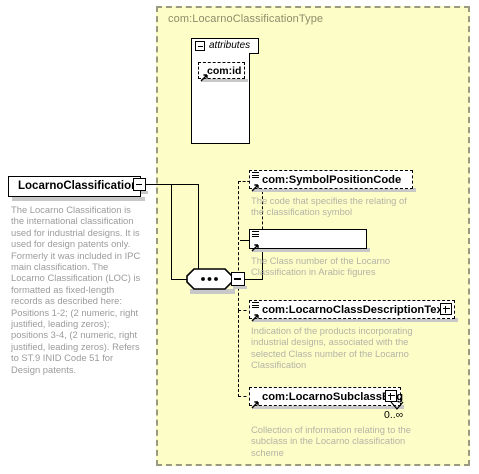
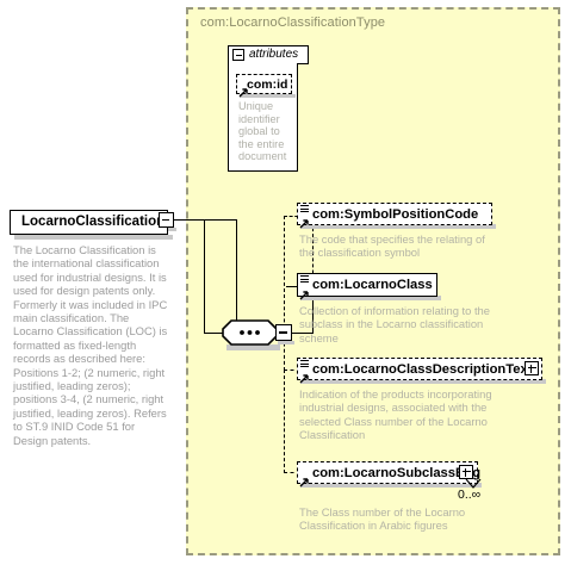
  com:LocarnoClassificationType
  LocarnoClassificatio
  The Locarno Classification is the international classification used for industrial designs. It is used for design patents only. Formerly it was included in IPC main classification. The Locarno Classification (LOC) is formatted as fixed-length records as described here: Positions 1-2; (2 numeric, right justified, leading zeros); positions 3-4, (2 numeric, right justified, leading zeros). Refers to ST.9 INID Code 51 for Design patents.
  attributes
  com:id
+ Unique identifier global to the entire document
  com:SymbolPositionCode
  The code that specifies the relating of the classification symbol
+ com:LocarnoClass
- The Class number of the Locarno Classification in Arabic figures
+ Collection of information relating to the subclass in the Locarno classification scheme
  com:LocarnoClassDescriptionTe
  Indication of the products incorporating industrial designs, associated with the selected Class number of the Locarno Classification
  com:LocarnoSubclassg
  0..∞
- Collection of information relating to the subclass in the Locarno classification scheme
+ The Class number of the Locarno Classification in Arabic figures
